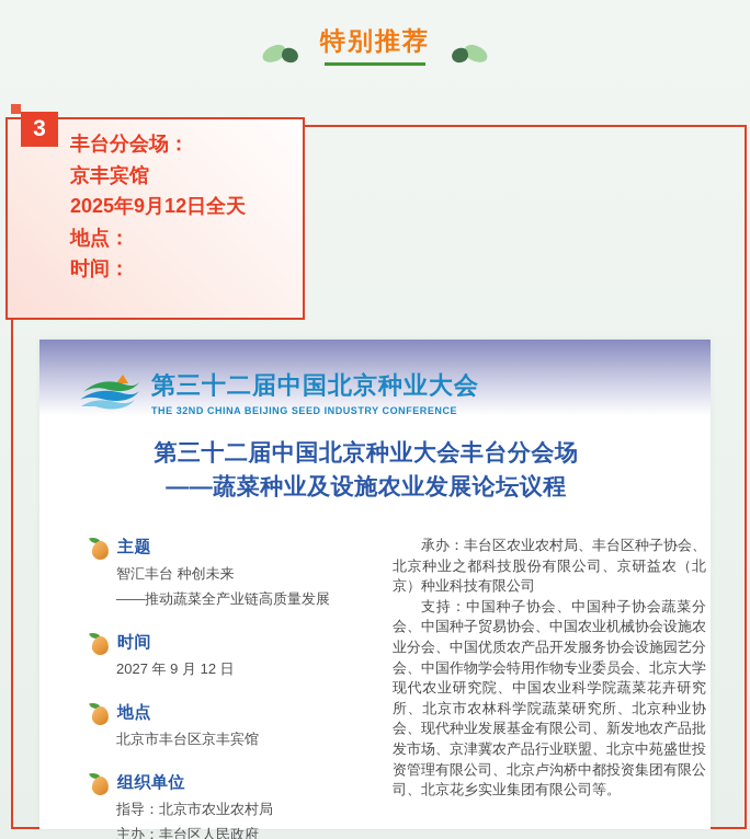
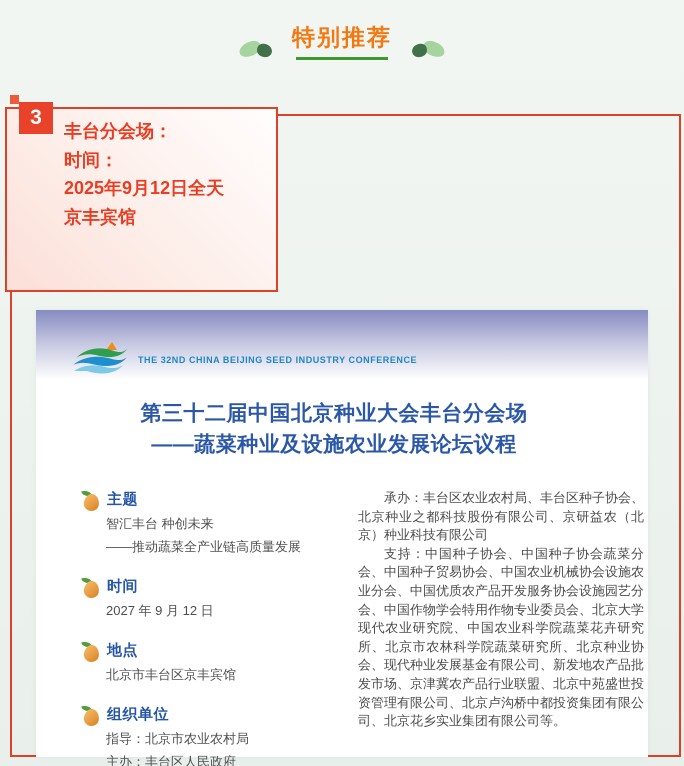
  特别推荐
  丰台分会场：
- 京丰宾馆
+ 时间：
  2025年9月12日全天
- 地点：
- 时间：
+ 京丰宾馆
  3
- 第三十二届中国北京种业大会
  THE 32ND CHINA BEIJING SEED INDUSTRY CONFERENCE
  第三十二届中国北京种业大会丰台分会场
  ——蔬菜种业及设施农业发展论坛议程
  主题
  智汇丰台 种创未来
  ——推动蔬菜全产业链高质量发展
  时间
  2027 年 9 月 12 日
  地点
  北京市丰台区京丰宾馆
  组织单位
  指导：北京市农业农村局
  主办：丰台区人民政府
  承办：丰台区农业农村局、丰台区种子协会、北京种业之都科技股份有限公司、京研益农（北京）种业科技有限公司
  支持：中国种子协会、中国种子协会蔬菜分会、中国种子贸易协会、中国农业机械协会设施农业分会、中国优质农产品开发服务协会设施园艺分会、中国作物学会特用作物专业委员会、北京大学现代农业研究院、中国农业科学院蔬菜花卉研究所、北京市农林科学院蔬菜研究所、北京种业协会、现代种业发展基金有限公司、新发地农产品批发市场、京津冀农产品行业联盟、北京中苑盛世投资管理有限公司、北京卢沟桥中都投资集团有限公司、北京花乡实业集团有限公司等。
